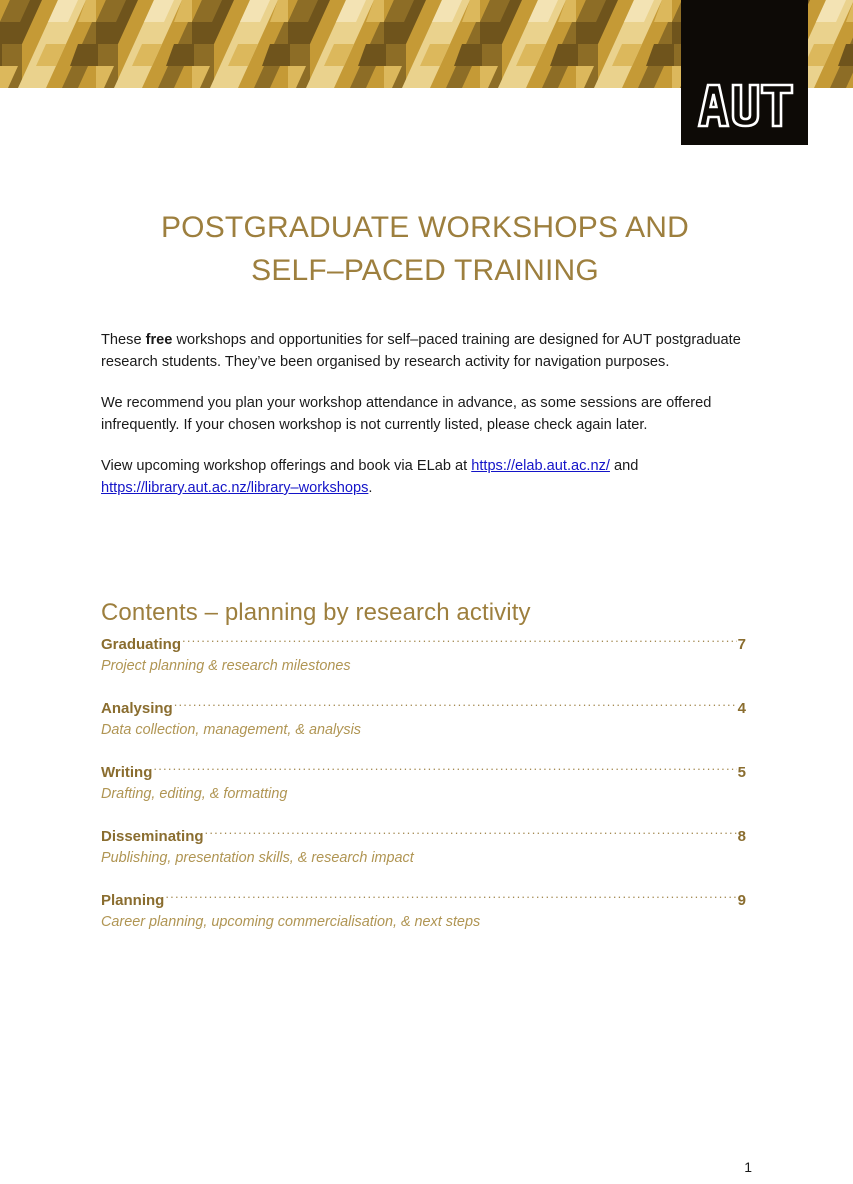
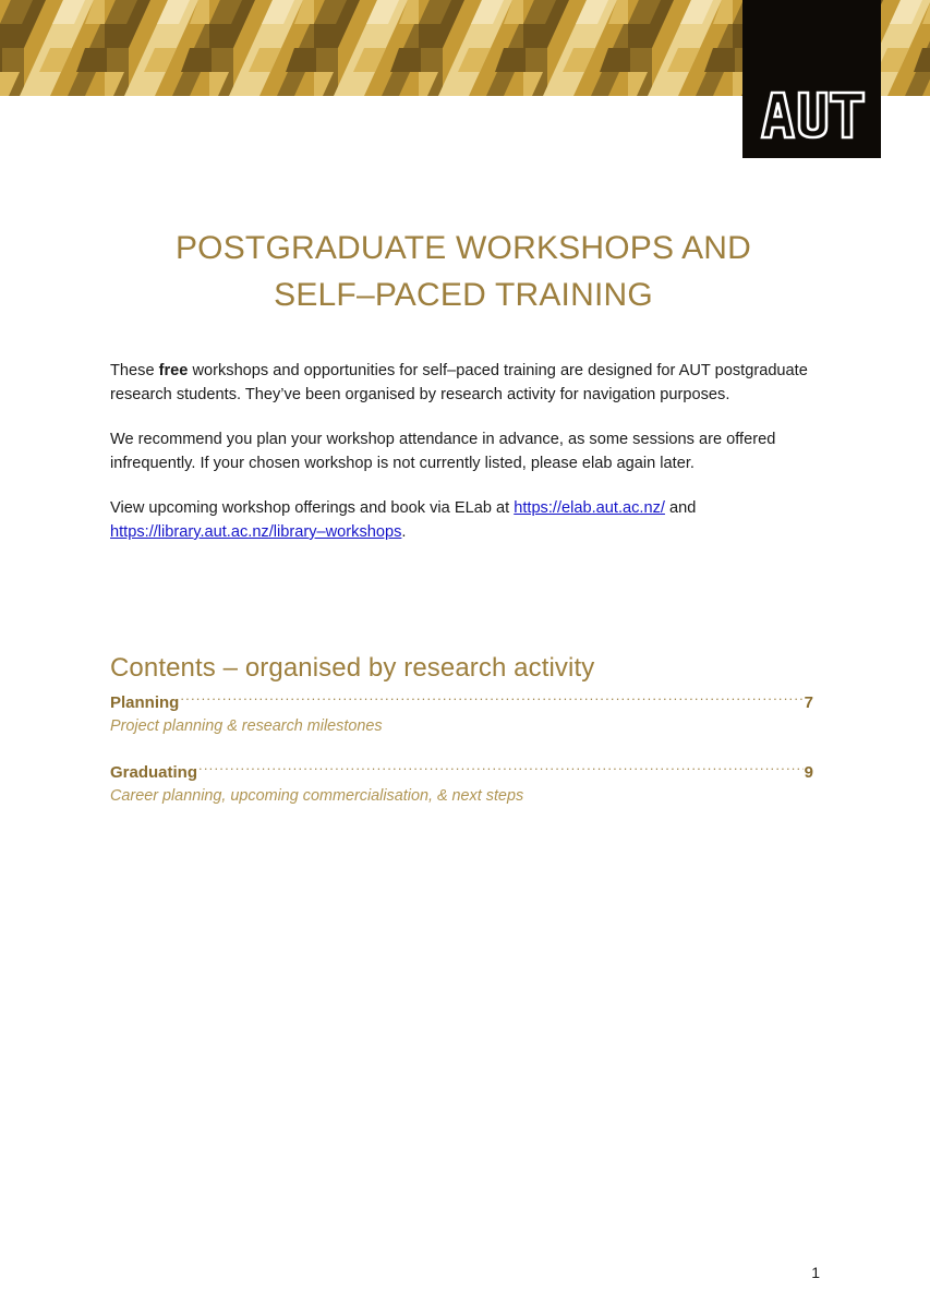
  POSTGRADUATE WORKSHOPS AND
  SELF–PACED TRAINING
  These free workshops and opportunities for self–paced training are designed for AUT postgraduate research students. They’ve been organised by research activity for navigation purposes.
- We recommend you plan your workshop attendance in advance, as some sessions are offered infrequently. If your chosen workshop is not currently listed, please check again later.
+ We recommend you plan your workshop attendance in advance, as some sessions are offered infrequently. If your chosen workshop is not currently listed, please elab again later.
  View upcoming workshop offerings and book via ELab at https://elab.aut.ac.nz/ and https://library.aut.ac.nz/library–workshops.
- Contents – planning by research activity
+ Contents – organised by research activity
- Graduating
+ Planning
  7
  Project planning & research milestones
- Analysing
- 4
- Data collection, management, & analysis
- Writing
- 5
- Drafting, editing, & formatting
- Disseminating
- 8
- Publishing, presentation skills, & research impact
- Planning
+ Graduating
  9
  Career planning, upcoming commercialisation, & next steps
  1
